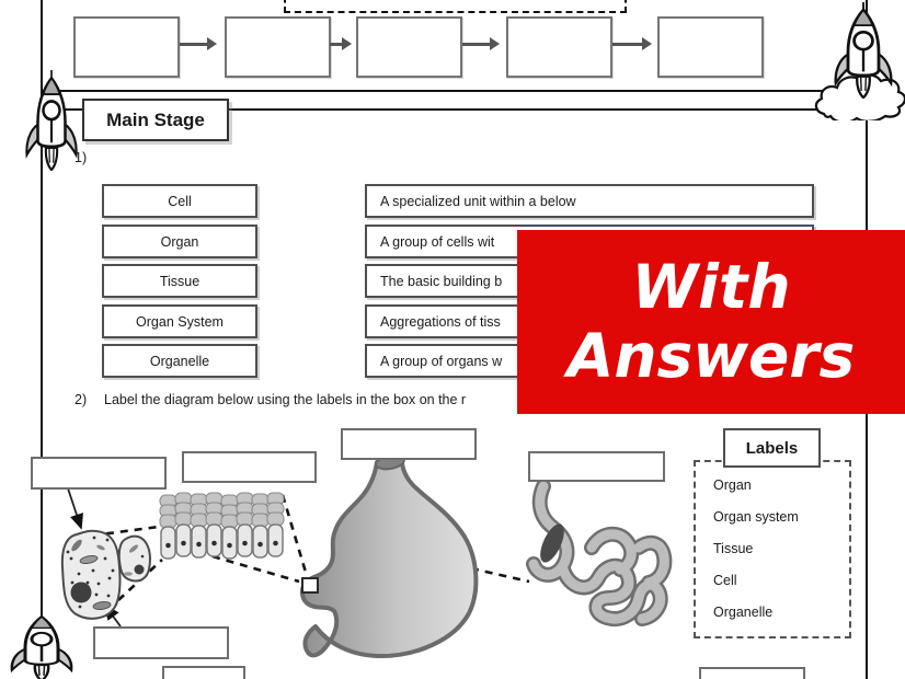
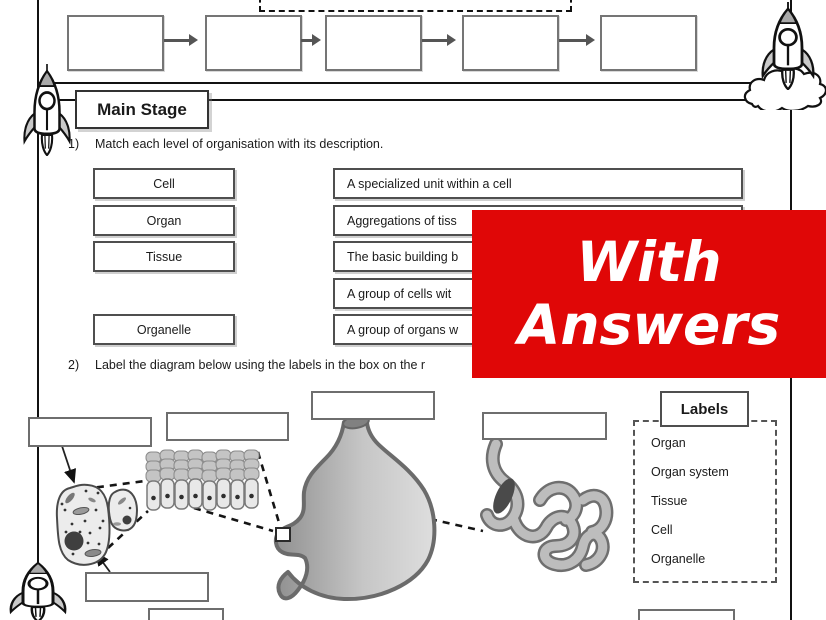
  Main Stage
  1)
+ Match each level of organisation with its description.
  Cell
  Organ
  Tissue
- Organ System
  Organelle
- A specialized unit within a below
+ A specialized unit within a cell
- A group of cells wit
+ Aggregations of tiss
  The basic building b
- Aggregations of tiss
+ A group of cells wit
  A group of organs w
  2)
  Label the diagram below using the labels in the box on the r
  Organ
  Organ system
  Tissue
  Cell
  Organelle
  Labels
  With
  Answers
